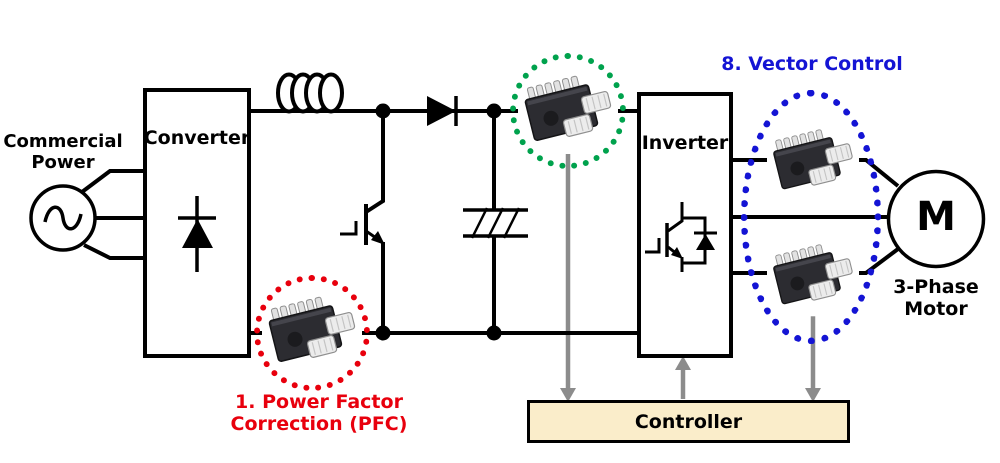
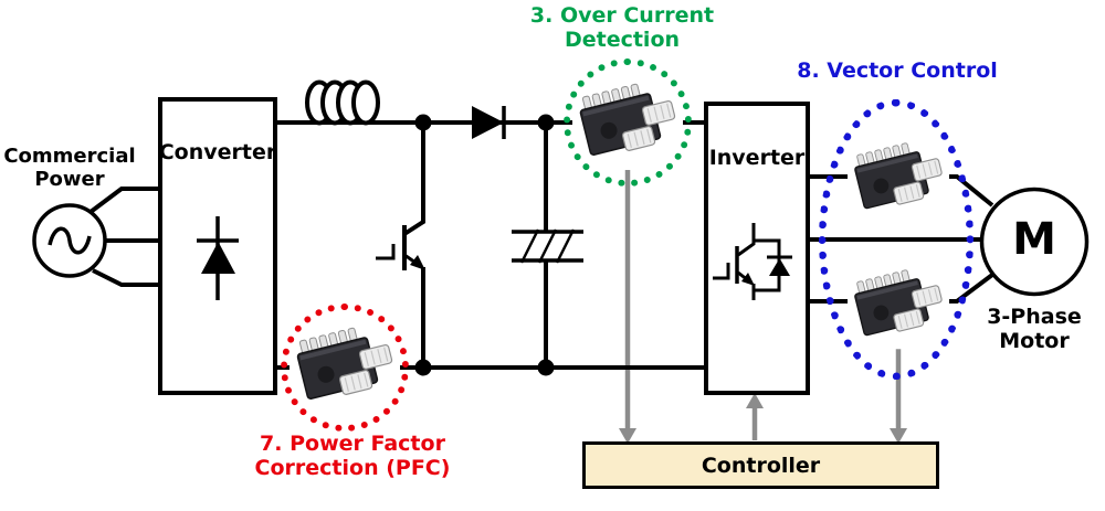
  Controller
  Commercial Power
  Converter
  Inverter
  M
  3-Phase Motor
+ 3. Over Current Detection
  8. Vector Control
- 1. Power Factor Correction (PFC)
+ 7. Power Factor Correction (PFC)
